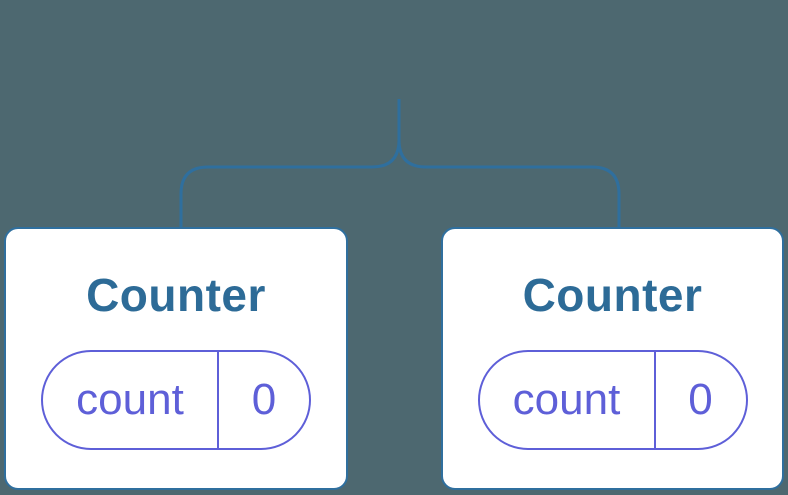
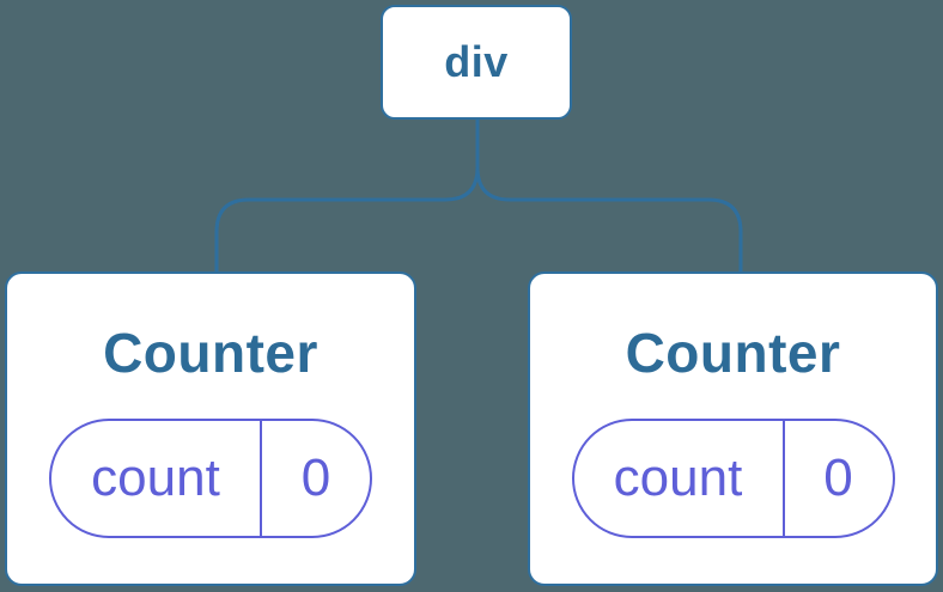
+ div
  Counter
  count
  0
  Counter
  count
  0
